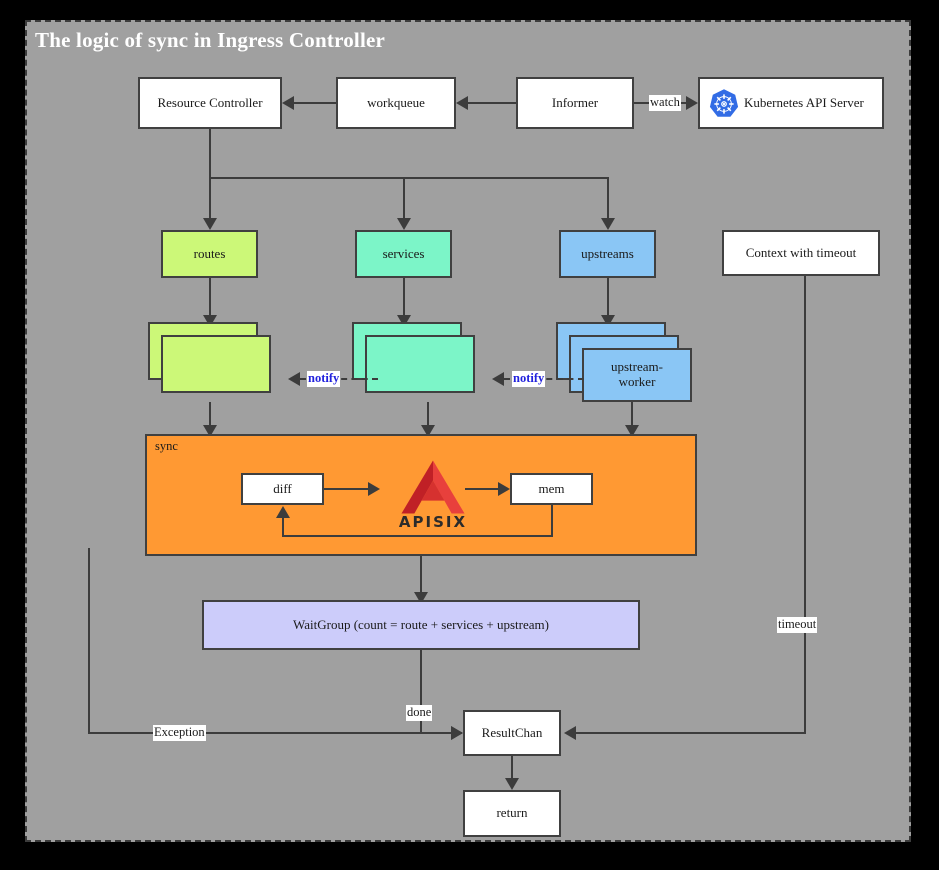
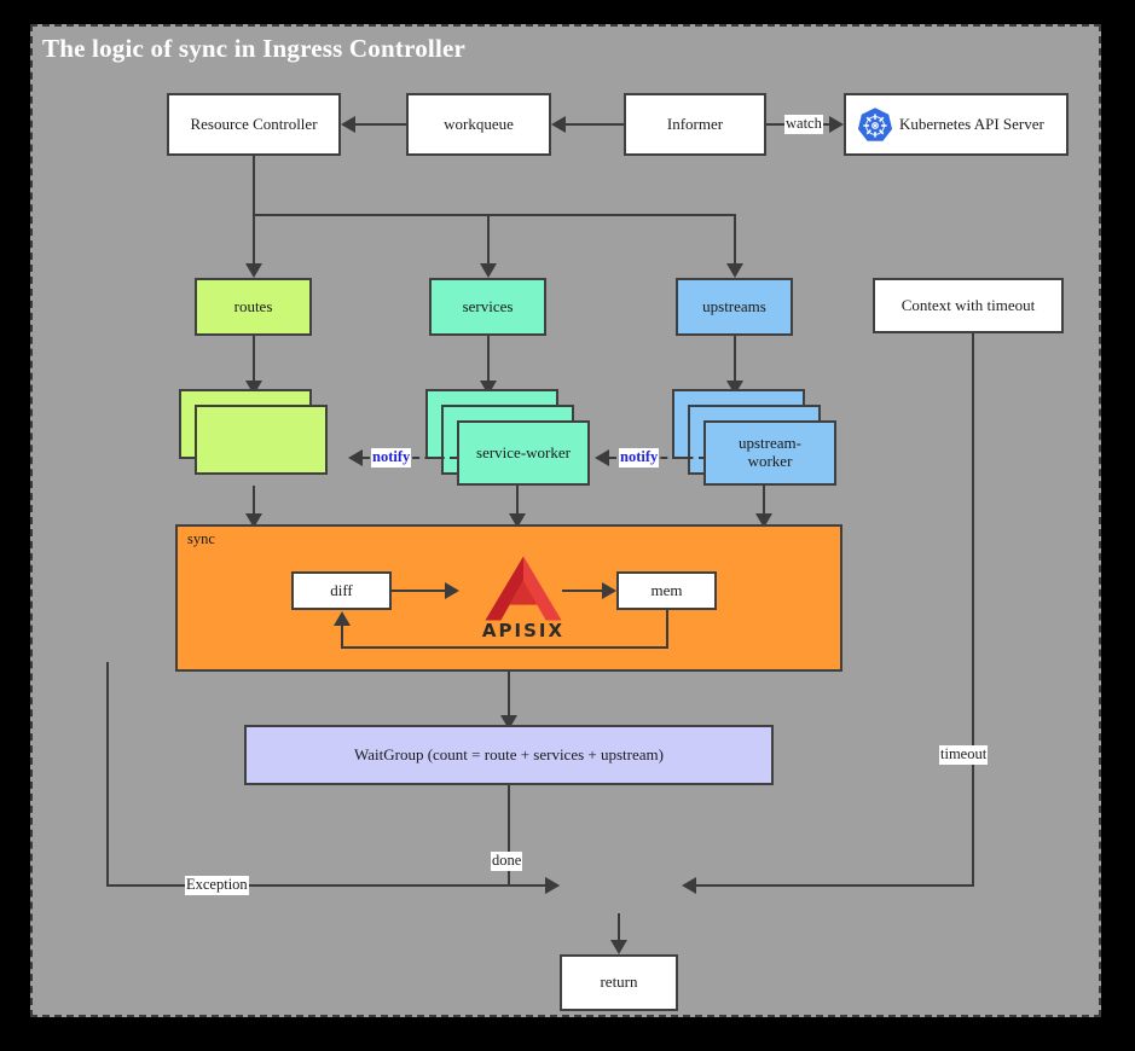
  The logic of sync in Ingress Controller
  Resource Controller
  workqueue
  Informer
  Kubernetes API Server
  watch
  routes
  services
  upstreams
  Context with timeout
+ service-worker
  upstream-
  worker
  notify
  notify
  sync
  diff
  mem
  APISIX
  WaitGroup (count = route + services + upstream)
  done
  Exception
  timeout
- ResultChan
  return
